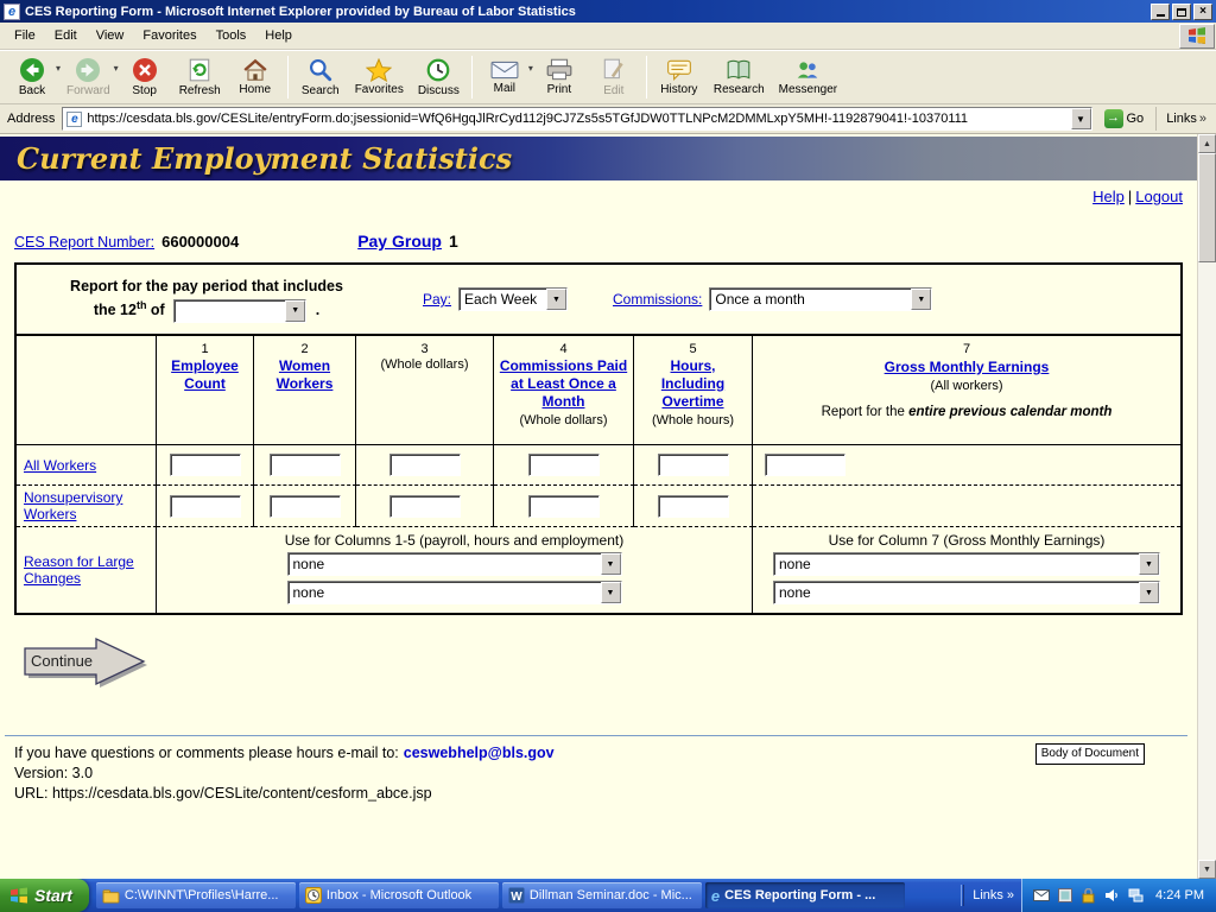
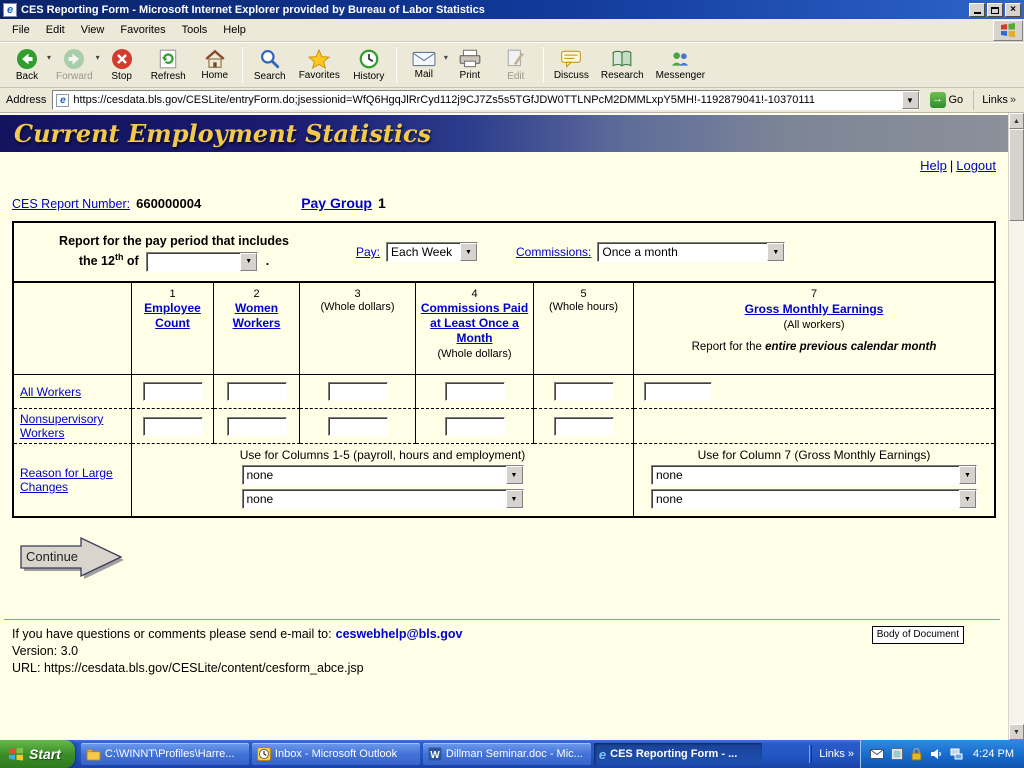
  e
  CES Reporting Form - Microsoft Internet Explorer provided by Bureau of Labor Statistics
  ×
  File
  Edit
  View
  Favorites
  Tools
  Help
  Back
  ▾
  Forward
  ▾
  Stop
  Refresh
  Home
  Search
  Favorites
- Discuss
+ History
  Mail
  ▾
  Print
  Edit
- History
+ Discuss
  Research
  Messenger
  Address
  e
  https://cesdata.bls.gov/CESLite/entryForm.do;jsessionid=WfQ6HgqJlRrCyd112j9CJ7Zs5s5TGfJDW0TTLNPcM2DMMLxpY5MH!-1192879041!-10370111
  ▼
  →
  Go
  Links
  »
  Current Employment Statistics
  Help | Logout
  CES Report Number:
  660000004
  Pay Group
  1
  Report for the pay period that includes
  the 12th of
  .
  Pay:
  Each Week
  Commissions:
  Once a month
  1
  Employee Count
  2
  Women Workers
  3
  (Whole dollars)
  4
  Commissions Paid at Least Once a Month
  (Whole dollars)
  5
- Hours, Including Overtime
  (Whole hours)
  7
  Gross Monthly Earnings
  (All workers)
  Report for the entire previous calendar month
  All Workers
  Nonsupervisory Workers
  Reason for Large Changes
  Use for Columns 1-5 (payroll, hours and employment)
  none
  none
  Use for Column 7 (Gross Monthly Earnings)
  none
  none
  Continue
- If you have questions or comments please hours e-mail to: ceswebhelp@bls.gov
+ If you have questions or comments please send e-mail to: ceswebhelp@bls.gov
  Body of Document
  Version: 3.0
  URL: https://cesdata.bls.gov/CESLite/content/cesform_abce.jsp
  Start
  C:\WINNT\Profiles\Harre...
  Inbox - Microsoft Outlook
  W
  Dillman Seminar.doc - Mic...
  e
  CES Reporting Form - ...
  Links
  »
  4:24 PM
